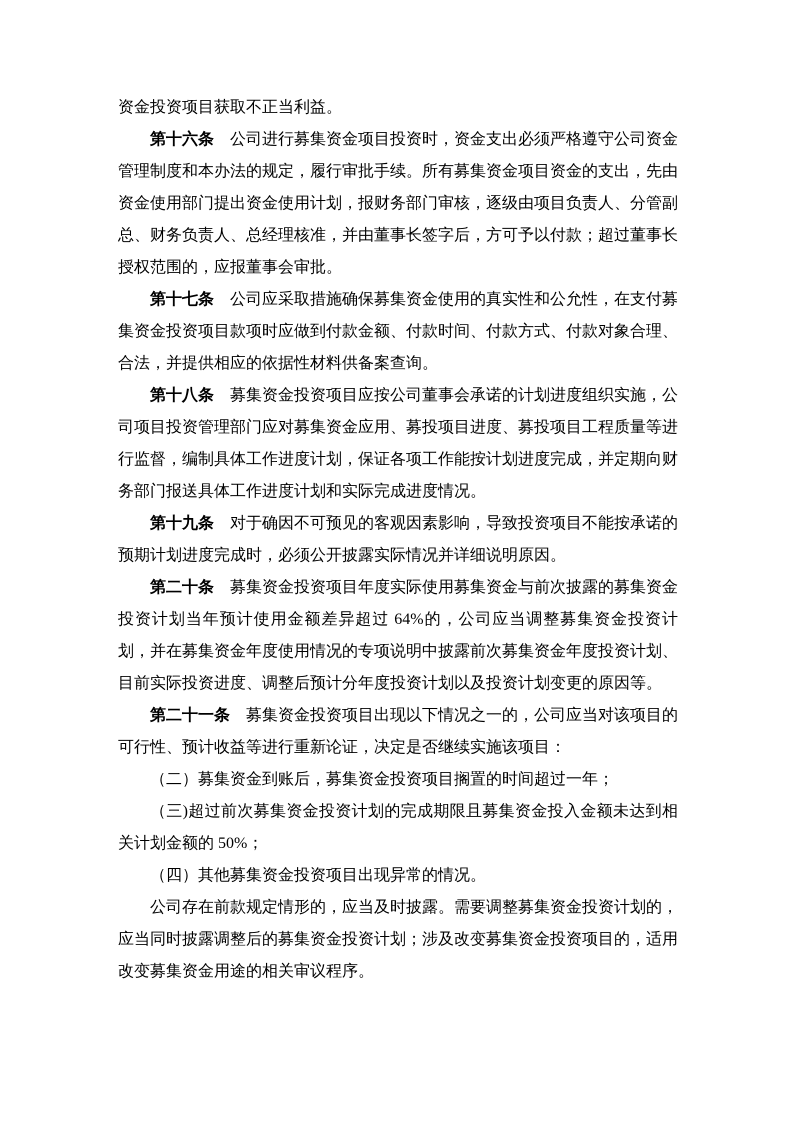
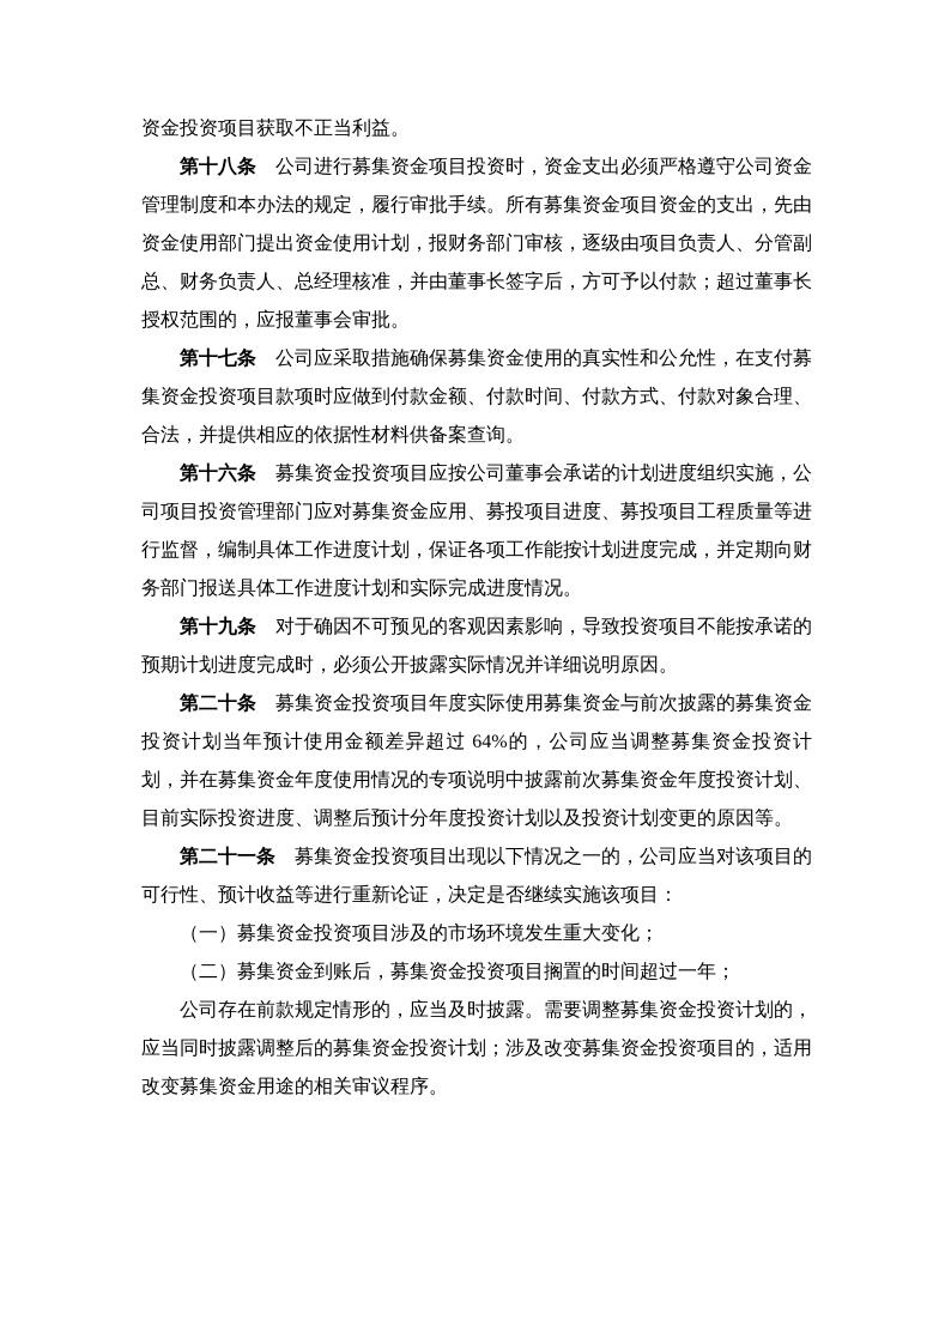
  资金投资项目获取不正当利益。
- 第十六条 公司进行募集资金项目投资时，资金支出必须严格遵守公司资金管理制度和本办法的规定，履行审批手续。所有募集资金项目资金的支出，先由资金使用部门提出资金使用计划，报财务部门审核，逐级由项目负责人、分管副总、财务负责人、总经理核准，并由董事长签字后，方可予以付款；超过董事长授权范围的，应报董事会审批。
+ 第十八条 公司进行募集资金项目投资时，资金支出必须严格遵守公司资金管理制度和本办法的规定，履行审批手续。所有募集资金项目资金的支出，先由资金使用部门提出资金使用计划，报财务部门审核，逐级由项目负责人、分管副总、财务负责人、总经理核准，并由董事长签字后，方可予以付款；超过董事长授权范围的，应报董事会审批。
  第十七条 公司应采取措施确保募集资金使用的真实性和公允性，在支付募集资金投资项目款项时应做到付款金额、付款时间、付款方式、付款对象合理、合法，并提供相应的依据性材料供备案查询。
- 第十八条 募集资金投资项目应按公司董事会承诺的计划进度组织实施，公司项目投资管理部门应对募集资金应用、募投项目进度、募投项目工程质量等进行监督，编制具体工作进度计划，保证各项工作能按计划进度完成，并定期向财务部门报送具体工作进度计划和实际完成进度情况。
+ 第十六条 募集资金投资项目应按公司董事会承诺的计划进度组织实施，公司项目投资管理部门应对募集资金应用、募投项目进度、募投项目工程质量等进行监督，编制具体工作进度计划，保证各项工作能按计划进度完成，并定期向财务部门报送具体工作进度计划和实际完成进度情况。
  第十九条 对于确因不可预见的客观因素影响，导致投资项目不能按承诺的预期计划进度完成时，必须公开披露实际情况并详细说明原因。
  第二十条 募集资金投资项目年度实际使用募集资金与前次披露的募集资金投资计划当年预计使用金额差异超过 64%的，公司应当调整募集资金投资计划，并在募集资金年度使用情况的专项说明中披露前次募集资金年度投资计划、目前实际投资进度、调整后预计分年度投资计划以及投资计划变更的原因等。
  第二十一条 募集资金投资项目出现以下情况之一的，公司应当对该项目的可行性、预计收益等进行重新论证，决定是否继续实施该项目：
+ （一）募集资金投资项目涉及的市场环境发生重大变化；
  （二）募集资金到账后，募集资金投资项目搁置的时间超过一年；
- （三)超过前次募集资金投资计划的完成期限且募集资金投入金额未达到相关计划金额的 50%；
- （四）其他募集资金投资项目出现异常的情况。
  公司存在前款规定情形的，应当及时披露。需要调整募集资金投资计划的，应当同时披露调整后的募集资金投资计划；涉及改变募集资金投资项目的，适用改变募集资金用途的相关审议程序。
